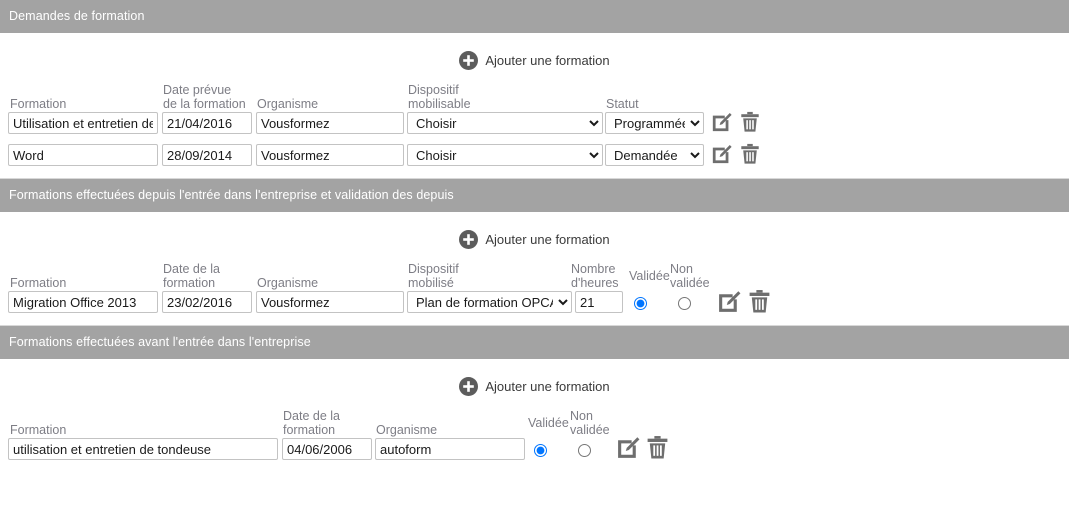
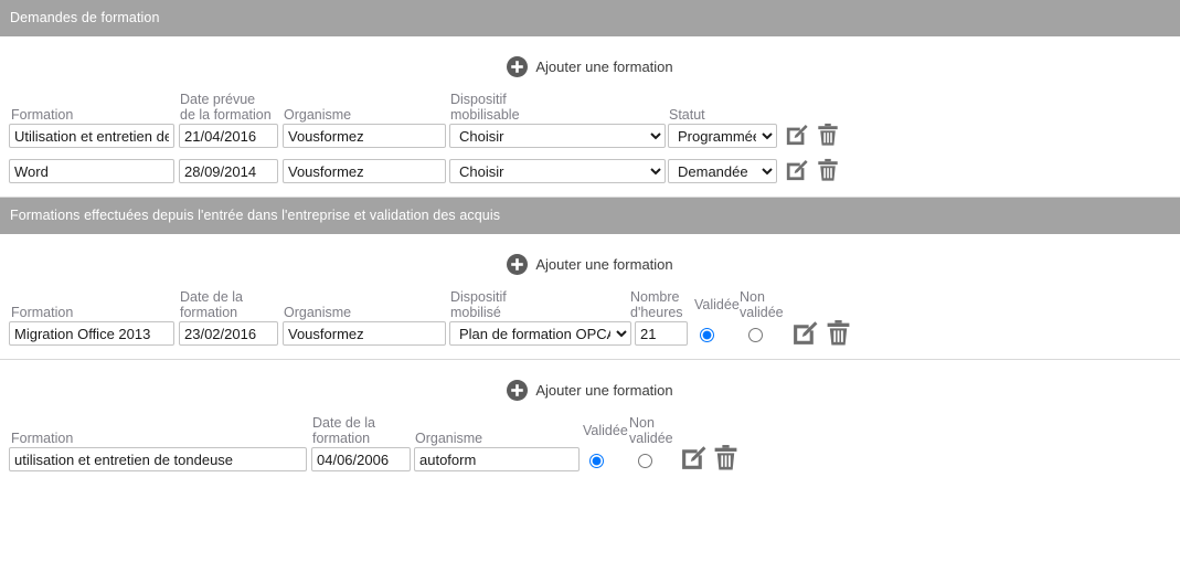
  Demandes de formation
  Ajouter une formation
  Formation
  Date prévue
  de la formation
  Organisme
  Dispositif
  mobilisable
  Statut
  Utilisation et entretien de
  21/04/2016
  Vousformez
  Choisir
  Programmé
  Word
  28/09/2014
  Vousformez
  Choisir
  Demandée
- Formations effectuées depuis l'entrée dans l'entreprise et validation des depuis
+ Formations effectuées depuis l'entrée dans l'entreprise et validation des acquis
  Ajouter une formation
  Formation
  Date de la
  formation
  Organisme
  Dispositif
  mobilisé
  Nombre
  d'heures
  Validée
  Non
  validée
  Migration Office 2013
  23/02/2016
  Vousformez
  Plan de formation OPC
  21
- Formations effectuées avant l'entrée dans l'entreprise
  Ajouter une formation
  Formation
  Date de la
  formation
  Organisme
  Validée
  Non
  validée
  utilisation et entretien de tondeuse
  04/06/2006
  autoform
